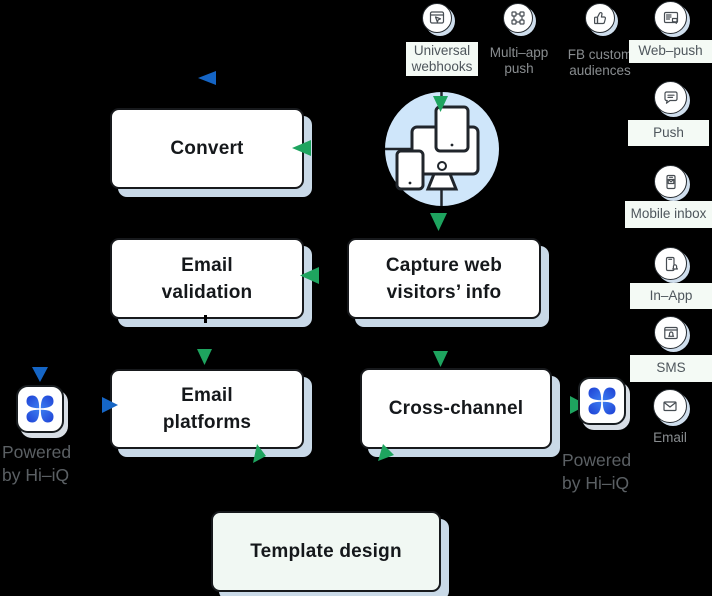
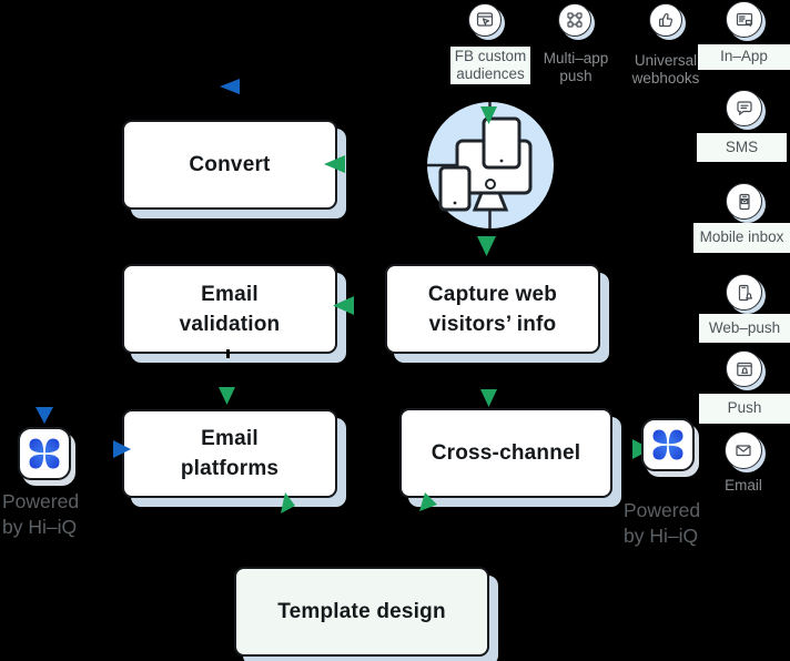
  Convert
  Email
  validation
  Capture web
  visitors’ info
  Email
  platforms
  Cross-channel
  Template design
- Universal webhooks
+ FB custom audiences
  Multi–app push
- FB custom audiences
+ Universal webhooks
- Web–push
+ In–App
- Push
+ SMS
  Mobile inbox
- In–App
+ Web–push
- SMS
+ Push
  Email
  Powered by Hi–iQ
  Powered by Hi–iQ
